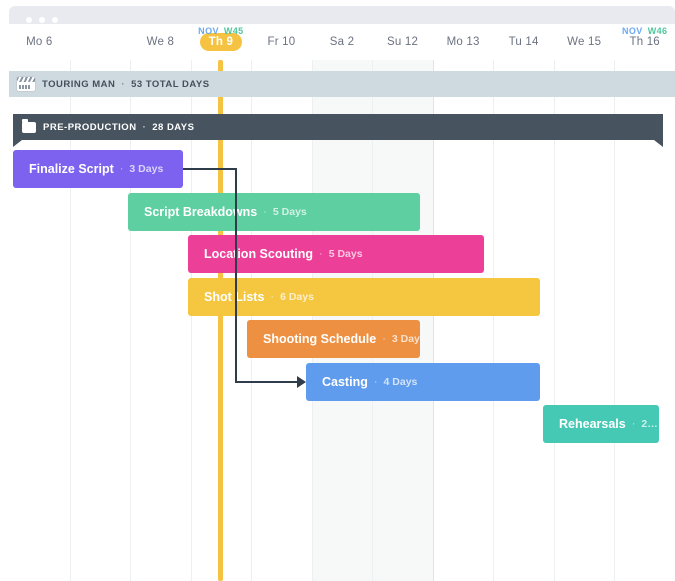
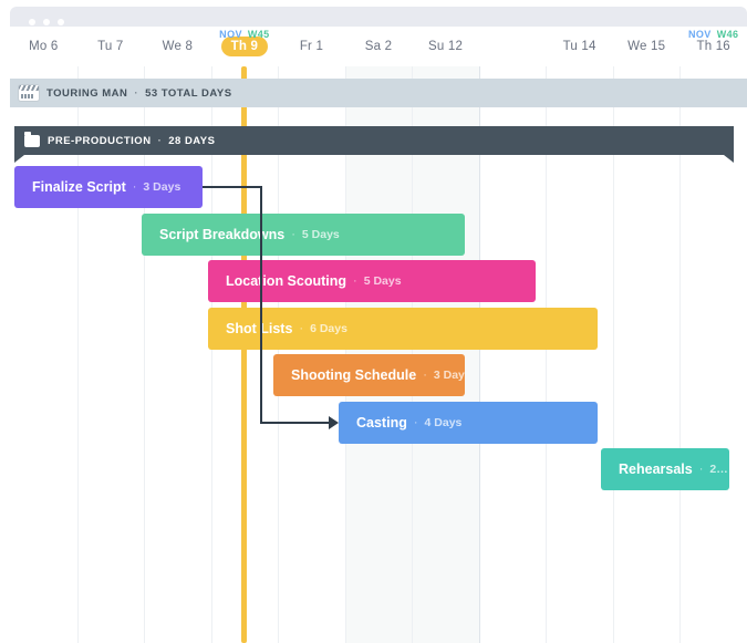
  Mo 6
+ Tu 7
  We 8
  Th 9
- Fr 10
+ Fr 1
  Sa 2
  Su 12
- Mo 13
  Tu 14
  We 15
  Th 16
  NOV
  W45
  NOV
  W46
  TOURING MAN
  ·
  53 TOTAL DAYS
  PRE-PRODUCTION
  ·
  28 DAYS
  Finalize Script
  ·
  3 Days
  Script Breakdowns
  ·
  5 Days
  Locaion Scouting
  ·
  5 Days
  Shot Lists
  ·
  6 Days
  Shooting Schedule
  ·
  3 Day
  Casting
  ·
  4 Days
  Rehearsals
  ·
  2…
